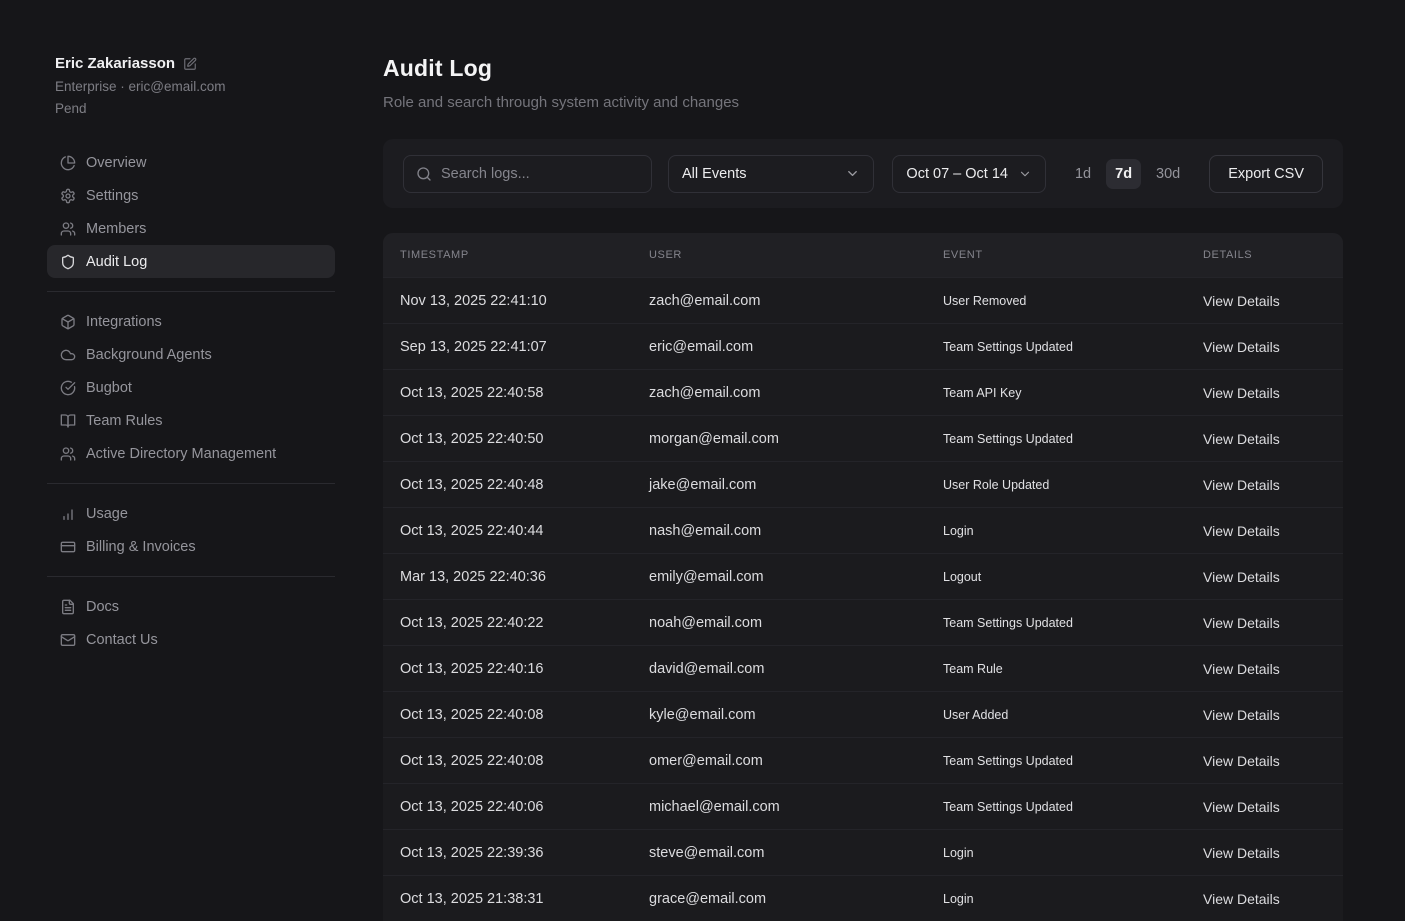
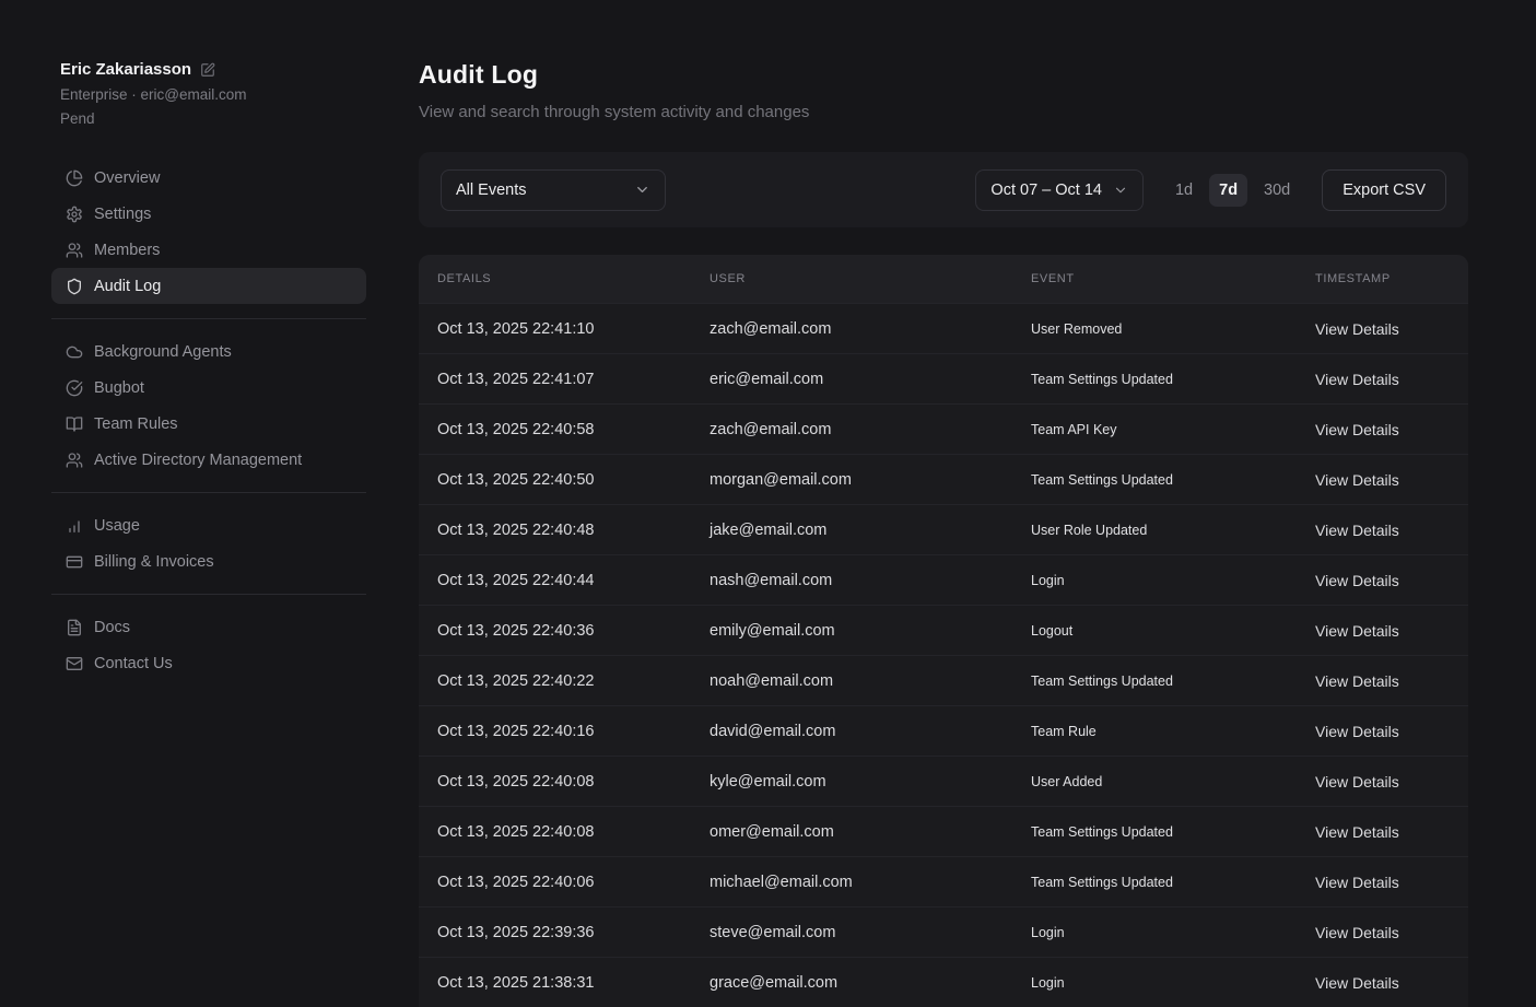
  Eric Zakariasson
  Enterprise · eric@email.com
  Pend
  Overview
  Settings
  Members
  Audit Log
- Integrations
  Background Agents
  Bugbot
  Team Rules
  Active Directory Management
  Usage
  Billing & Invoices
  Docs
  Contact Us
  Audit Log
- Role and search through system activity and changes
+ View and search through system activity and changes
- Search logs...
  All Events
  Oct 07 – Oct 14
  1d
  7d
  30d
  Export CSV
- TIMESTAMP
+ DETAILS
  USER
  EVENT
- DETAILS
+ TIMESTAMP
- Nov 13, 2025 22:41:10
+ Oct 13, 2025 22:41:10
  zach@email.com
  User Removed
  View Details
- Sep 13, 2025 22:41:07
+ Oct 13, 2025 22:41:07
  eric@email.com
  Team Settings Updated
  View Details
  Oct 13, 2025 22:40:58
  zach@email.com
  Team API Key
  View Details
  Oct 13, 2025 22:40:50
  morgan@email.com
  Team Settings Updated
  View Details
  Oct 13, 2025 22:40:48
  jake@email.com
  User Role Updated
  View Details
  Oct 13, 2025 22:40:44
  nash@email.com
  Login
  View Details
- Mar 13, 2025 22:40:36
+ Oct 13, 2025 22:40:36
  emily@email.com
  Logout
  View Details
  Oct 13, 2025 22:40:22
  noah@email.com
  Team Settings Updated
  View Details
  Oct 13, 2025 22:40:16
  david@email.com
  Team Rule
  View Details
  Oct 13, 2025 22:40:08
  kyle@email.com
  User Added
  View Details
  Oct 13, 2025 22:40:08
  omer@email.com
  Team Settings Updated
  View Details
  Oct 13, 2025 22:40:06
  michael@email.com
  Team Settings Updated
  View Details
  Oct 13, 2025 22:39:36
  steve@email.com
  Login
  View Details
  Oct 13, 2025 21:38:31
  grace@email.com
  Login
  View Details
